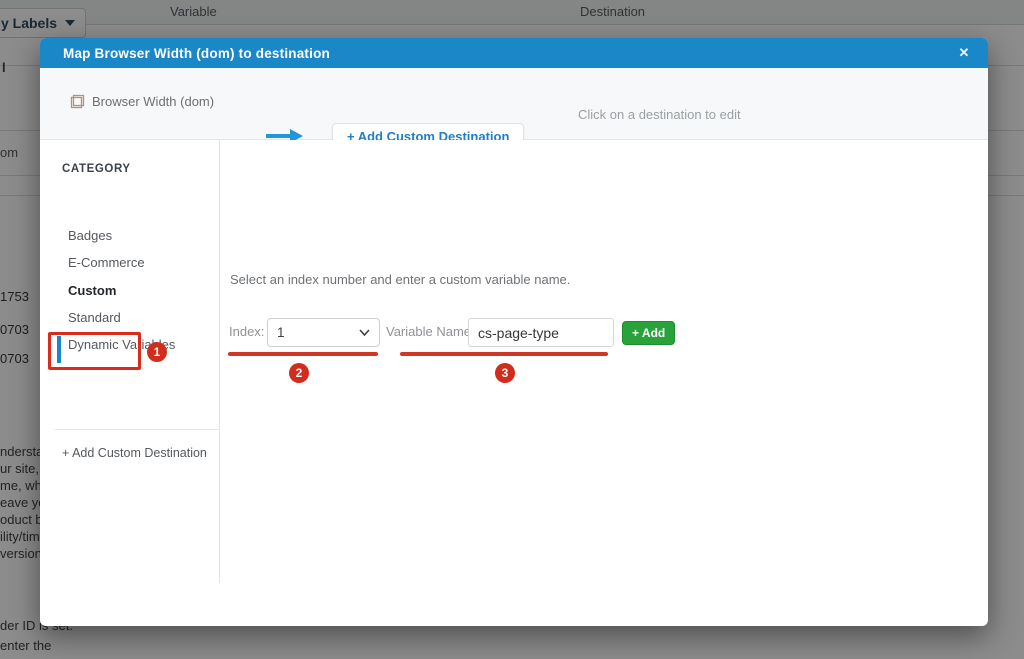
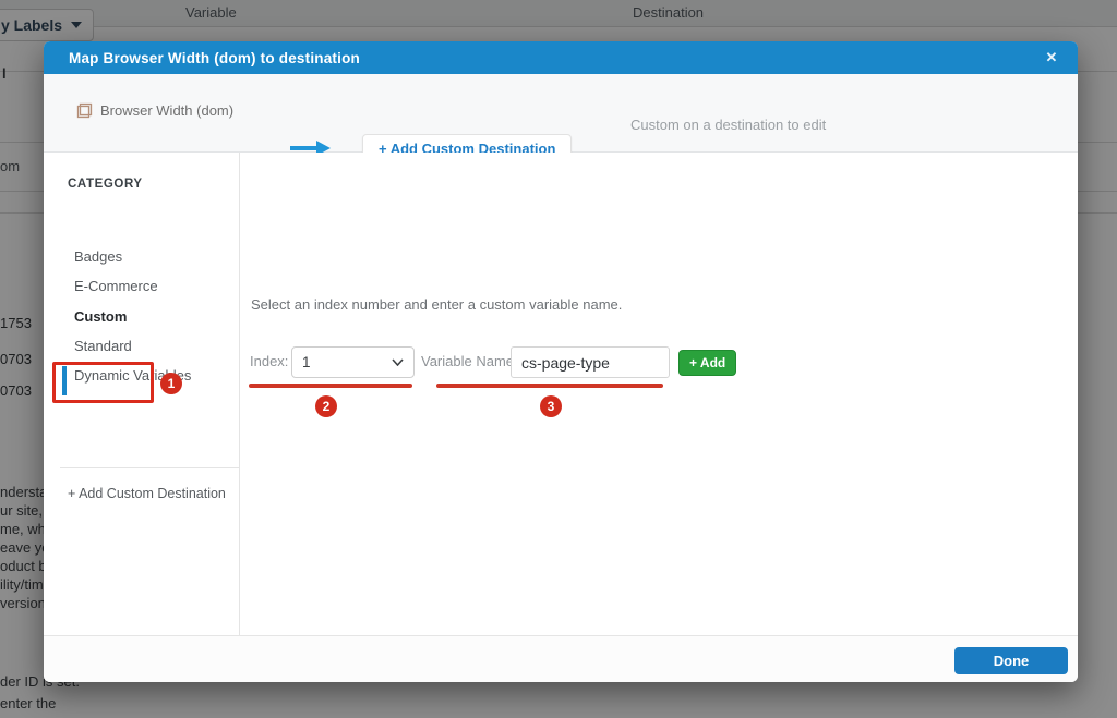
  Variable
  Destination
  y Labels
  l
  om
  1753
  0703
  0703
  nderst
  ur site,
  me, wh
  eave y
  oduct
  ility/tim
  version
  enter the
  Map Browser Width (dom) to destination
  ✕
  Browser Width (dom)
  + Add Custom Destination
- Click on a destination to edit
+ Custom on a destination to edit
  CATEGORY
  Badges
  E-Commerce
  Custom
  Standard
  Dynamic Variaes
  + Add Custom Destination
  Select an index number and enter a custom variable name.
  Index:
  1
  Variable Nam
  cs-page-type
  + Add
  1
  2
  3
+ Done
